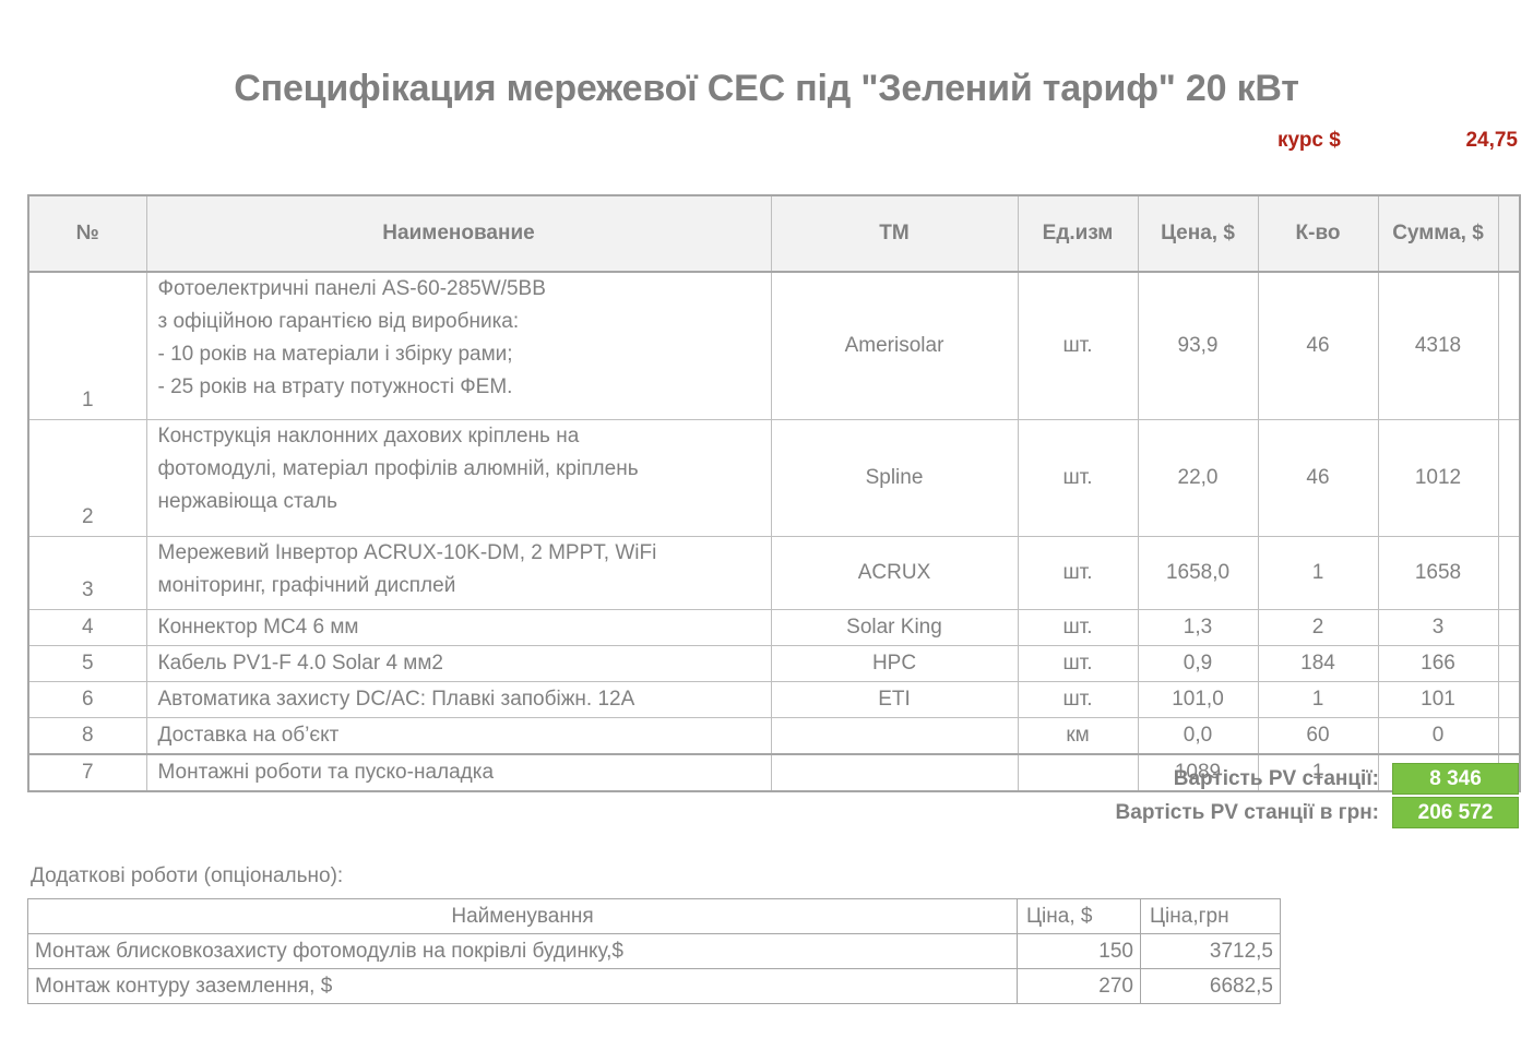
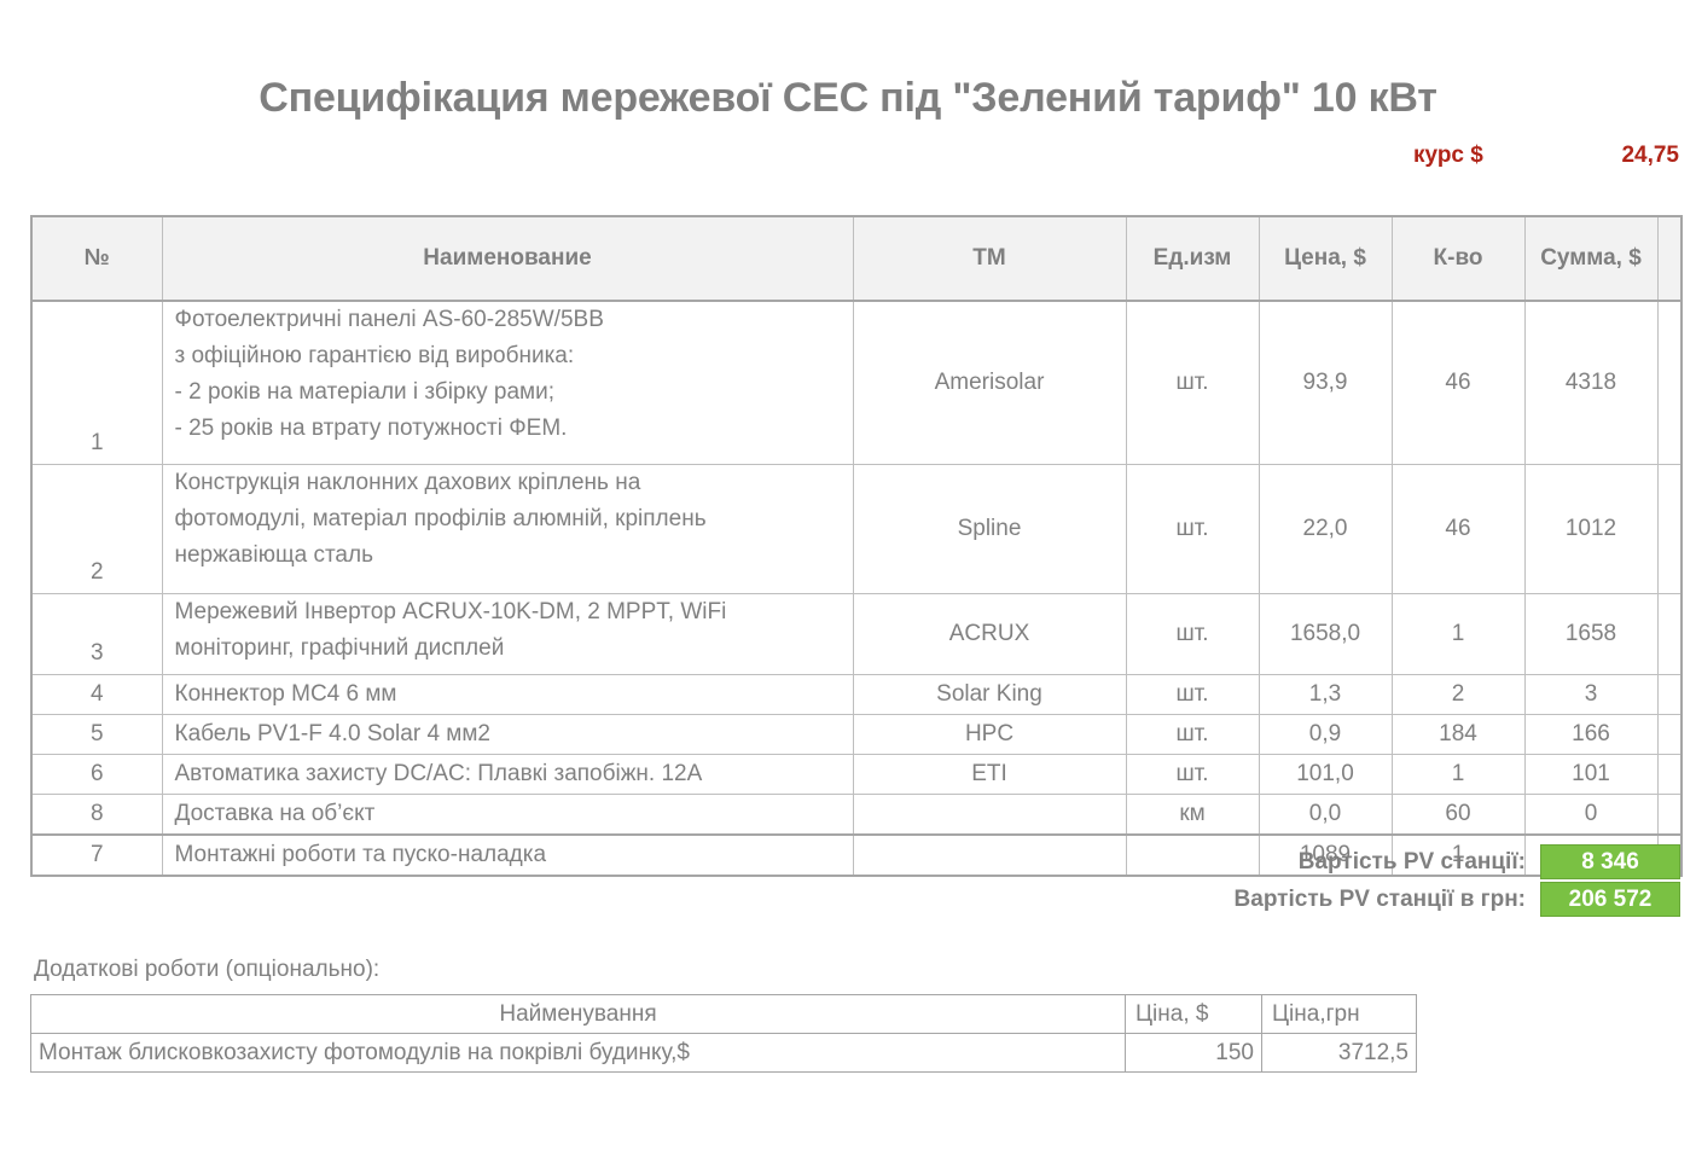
- Специфікация мережевої СЕС під "Зелений тариф" 20 кВт
+ Специфікация мережевої СЕС під "Зелений тариф" 10 кВт
  курс $
  24,75
  №	Наименование	ТМ	Ед.изм	Цена, $	К-во	Сумма, $
- 1	Фотоелектричні панелі AS-60-285W/5BBз офіційною гарантією від виробника:- 10 років на матеріали і збірку рами;- 25 років на втрату потужності ФЕМ.	Amerisolar	шт.	93,9	46	4318
+ 1	Фотоелектричні панелі AS-60-285W/5BBз офіційною гарантією від виробника:- 2 років на матеріали і збірку рами;- 25 років на втрату потужності ФЕМ.	Amerisolar	шт.	93,9	46	4318
  2	Конструкція наклонних дахових кріплень нафотомодулі, матеріал профілів алюмній, кріпленьнержавіюща сталь	Spline	шт.	22,0	46	1012
  3	Мережевий Інвертор ACRUX-10K-DM, 2 MPPT, WiFiмоніторинг, графічний дисплей	ACRUX	шт.	1658,0	1	1658
  4	Коннектор MC4 6 мм	Solar King	шт.	1,3	2	3
  5	Кабель PV1-F 4.0 Solar 4 мм2	HPC	шт.	0,9	184	166
  6	Автоматика захисту DC/AC: Плавкі запобіжн. 12А	ETI	шт.	101,0	1	101
  8	Доставка на об’єкт		км	0,0	60	0
  7	Монтажні роботи та пуско-наладка			1089	1
  Вартість PV станції:
  8 346
  Вартість PV станції в грн:
  206 572
  Додаткові роботи (опціонально):
  Найменування	Ціна, $	Ціна,грн
  Монтаж блисковкозахисту фотомодулів на покрівлі будинку,$	150	3712,5
- Монтаж контуру заземлення, $	270	6682,5
